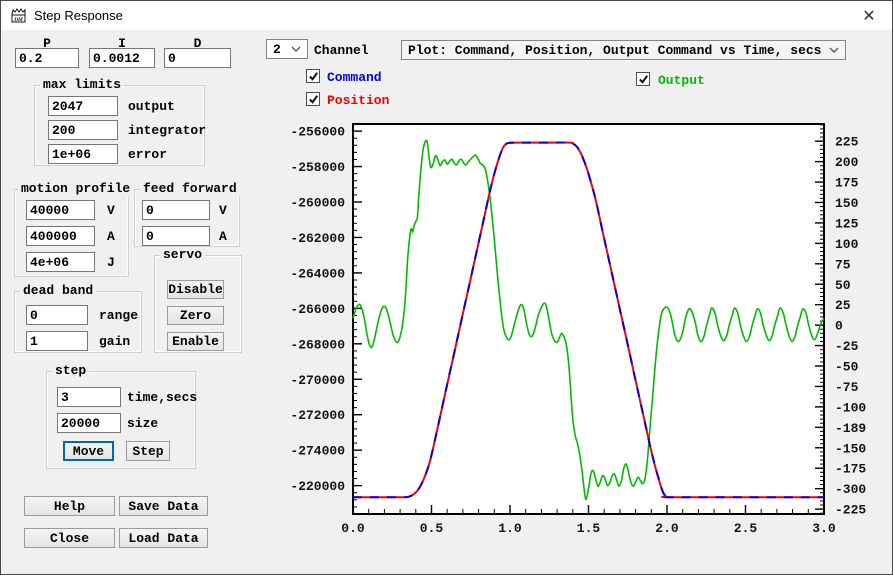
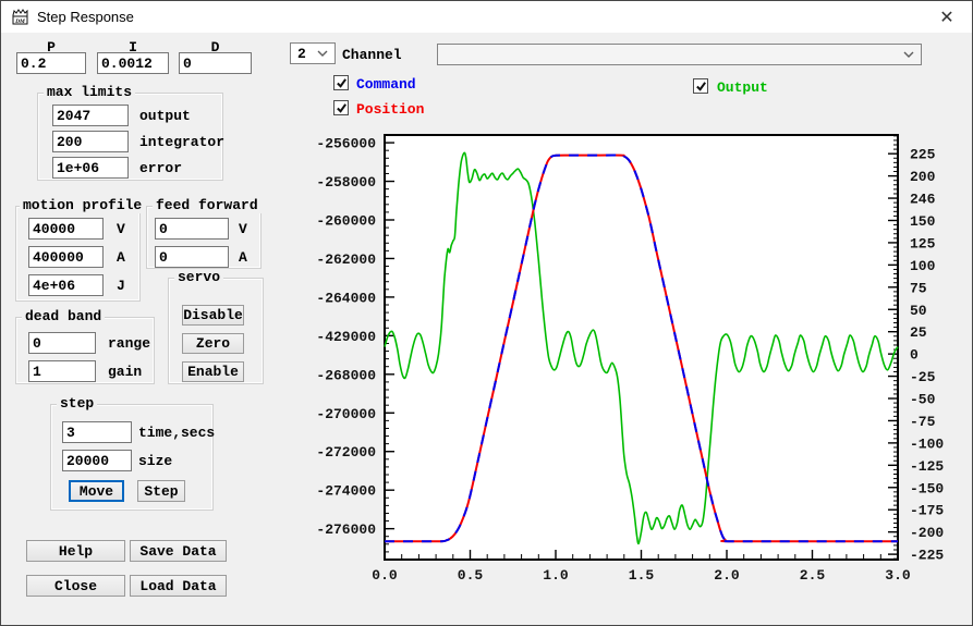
  Step Response
  ✕
  P
  I
  D
  0.2
  0.0012
  0
  2
  Channel
- Plot: Command, Position, Output Command vs Time, secs
  Command
  Position
  Output
  max limits
  2047
  output
  200
  integrator
  1e+06
  error
  motion profile
  40000
  V
  400000
  A
  4e+06
  J
  feed forward
  0
  V
  0
  A
  servo
  Disable
  Zero
  Enable
  dead band
  0
  range
  1
  gain
  step
  3
  time,secs
  20000
  size
  Move
  Step
  Help
  Save Data
  Close
  Load Data
  -256000
  -258000
  -260000
  -262000
  -264000
- -266000
+ -429000
  -268000
  -270000
  -272000
  -274000
- -220000
+ -276000
  225
  200
- 175
+ 246
  150
  125
  100
  75
  50
  25
  0
  -25
  -50
  -75
  -100
- -189
+ -125
  -150
  -175
- -300
+ -200
  -225
  0.0
  0.5
  1.0
  1.5
  2.0
  2.5
  3.0
